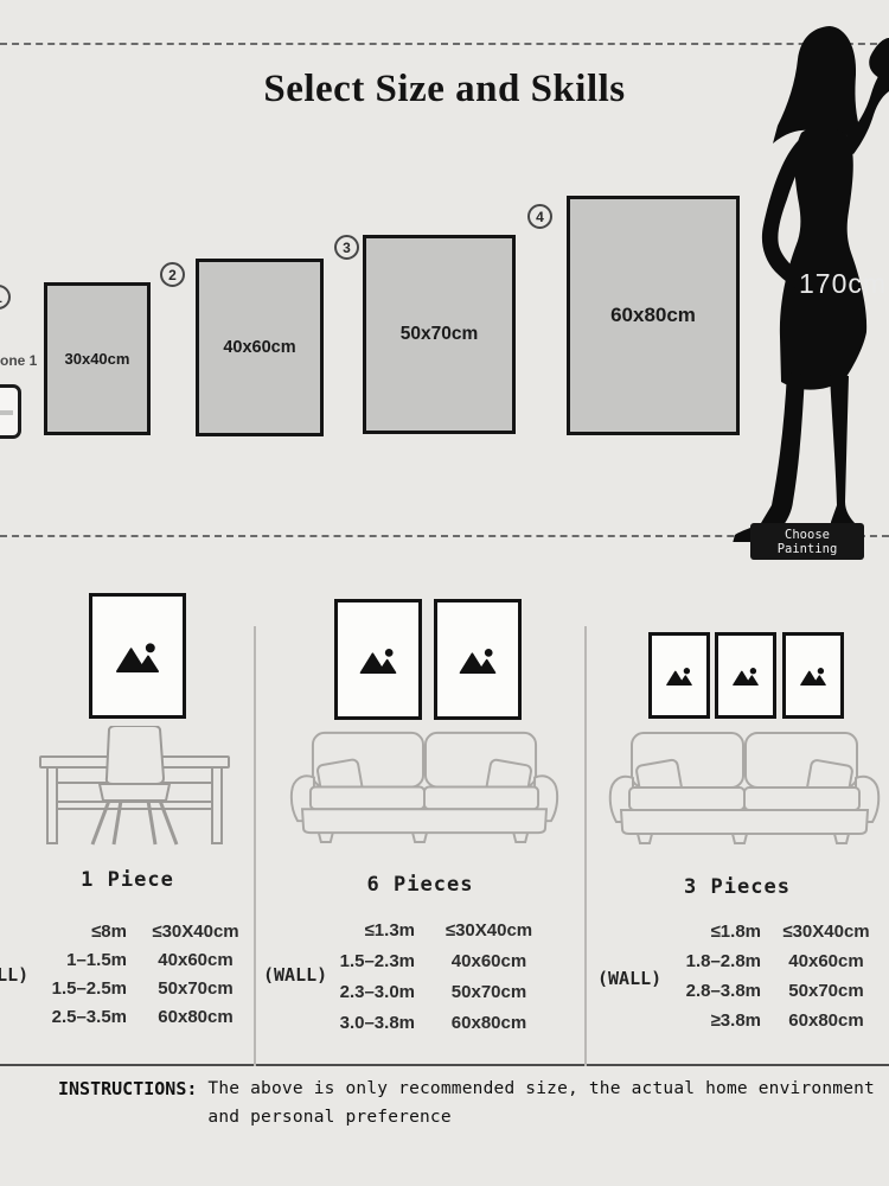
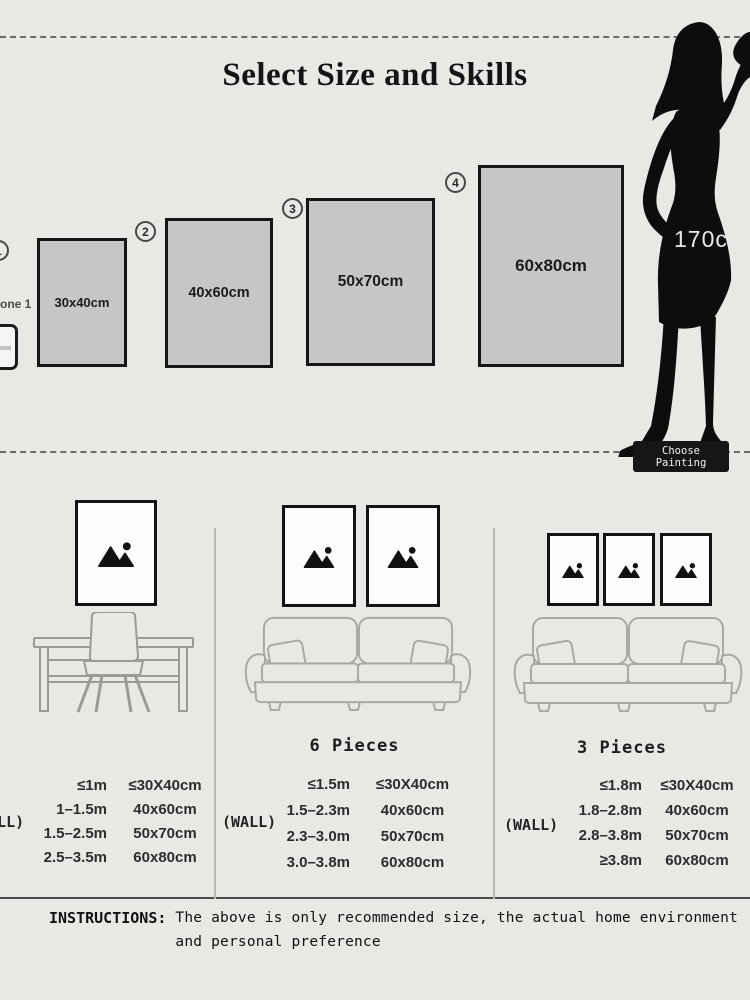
  Select Size and Skills
  one 1
  2
  3
  4
  30x40cm
  40x60cm
  50x70cm
  60x80cm
  170cm
  Choose Painting
- 1 Piece
- ≤8m
+ ≤1m
  ≤30X40cm
  1–1.5m
  40x60cm
  1.5–2.5m
  50x70cm
  2.5–3.5m
  60x80cm
  6 Pieces
  (WALL)
- ≤1.3m
+ ≤1.5m
  ≤30X40cm
  1.5–2.3m
  40x60cm
  2.3–3.0m
  50x70cm
  3.0–3.8m
  60x80cm
  3 Pieces
  (WALL)
  ≤1.8m
  ≤30X40cm
  1.8–2.8m
  40x60cm
  2.8–3.8m
  50x70cm
  ≥3.8m
  60x80cm
  INSTRUCTIONS:
  The above is only recommended size, the actual home environment
  and personal preference
